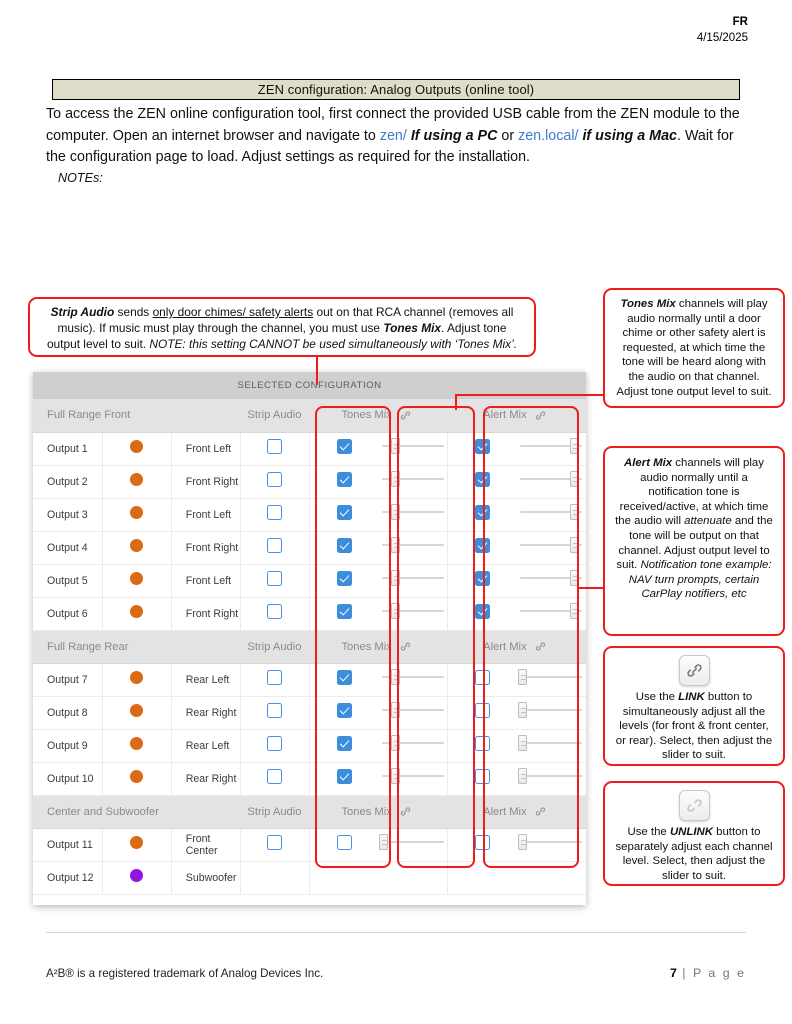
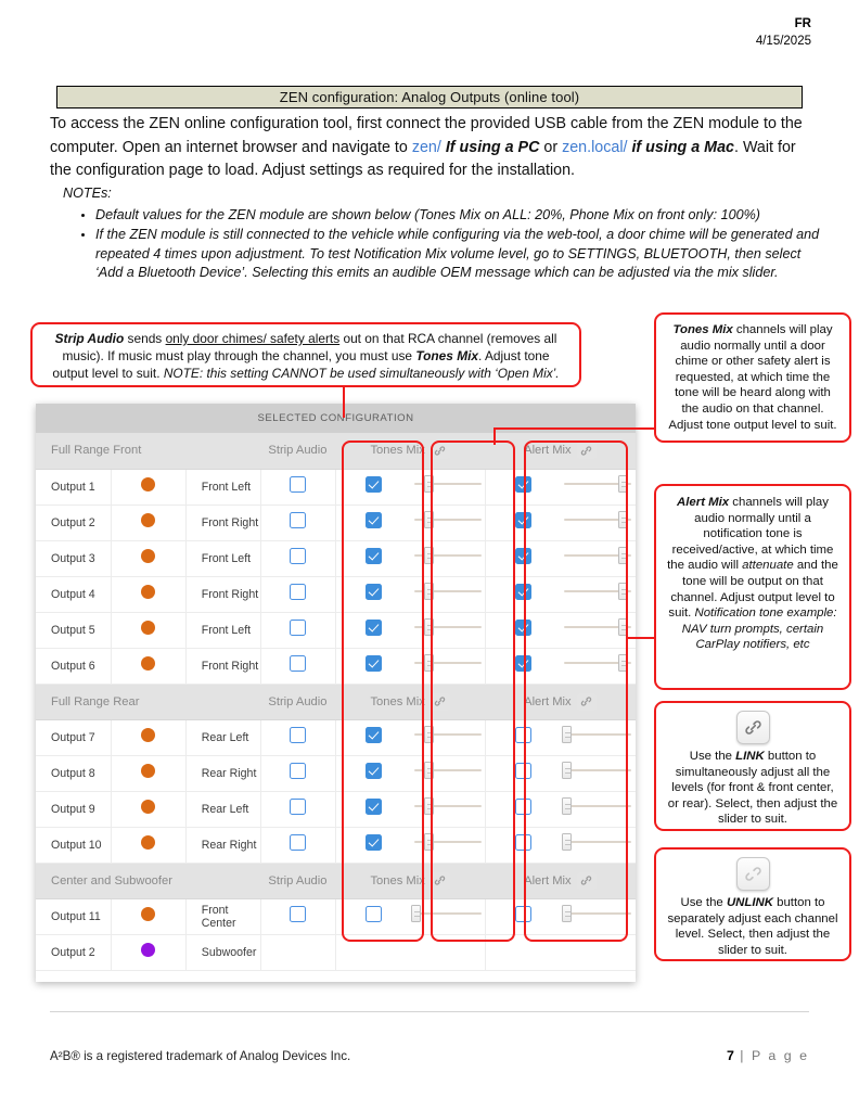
  FR
  4/15/2025
  ZEN configuration: Analog Outputs (online tool)
  To access the ZEN online configuration tool, first connect the provided USB cable from the ZEN module to the computer. Open an internet browser and navigate to zen/ If using a PC or zen.local/ if using a Mac. Wait for the configuration page to load. Adjust settings as required for the installation.
  NOTEs:
+ Default values for the ZEN module are shown below (Tones Mix on ALL: 20%, Phone Mix on front only: 100%)
+ If the ZEN module is still connected to the vehicle while configuring via the web-tool, a door chime will be generated and repeated 4 times upon adjustment. To test Notification Mix volume level, go to SETTINGS, BLUETOOTH, then select ‘Add a Bluetooth Device’. Selecting this emits an audible OEM message which can be adjusted via the mix slider.
- Strip Audio sends only door chimes/ safety alerts out on that RCA channel (removes all music). If music must play through the channel, you must use Tones Mix. Adjust tone output level to suit. NOTE: this setting CANNOT be used simultaneously with ‘Tones Mix’.
+ Strip Audio sends only door chimes/ safety alerts out on that RCA channel (removes all music). If music must play through the channel, you must use Tones Mix. Adjust tone output level to suit. NOTE: this setting CANNOT be used simultaneously with ‘Open Mix’.
  Tones Mix channels will play audio normally until a door chime or other safety alert is requested, at which time the tone will be heard along with the audio on that channel. Adjust tone output level to suit.
  Alert Mix channels will play audio normally until a notification tone is received/active, at which time the audio will attenuate and the tone will be output on that channel. Adjust output level to suit. Notification tone example: NAV turn prompts, certain CarPlay notifiers, etc
  Use the LINK button to simultaneously adjust all the levels (for front & front center, or rear). Select, then adjust the slider to suit.
  Use the UNLINK button to separately adjust each channel level. Select, then adjust the slider to suit.
  SELECTED CONFIGURATION
  Full Range Front	Strip Audio	Tones Mix	Alert Mix
  Output 1		Front Left
  Output 2		Front Right
  Output 3		Front Left
  Output 4		Front Right
  Output 5		Front Left
  Output 6		Front Right
  Full Range Rear	Strip Audio	Tones Mix	Alert Mix
  Output 7		Rear Left
  Output 8		Rear Right
  Output 9		Rear Left
  Output 10		Rear Right
  Center and Subwoofer	Strip Audio	Tones Mix	Alert Mix
  Output 11		Front Center
- Output 12		Subwoofer
+ Output 2		Subwoofer
  A²B® is a registered trademark of Analog Devices Inc.
  7 | P a g e
